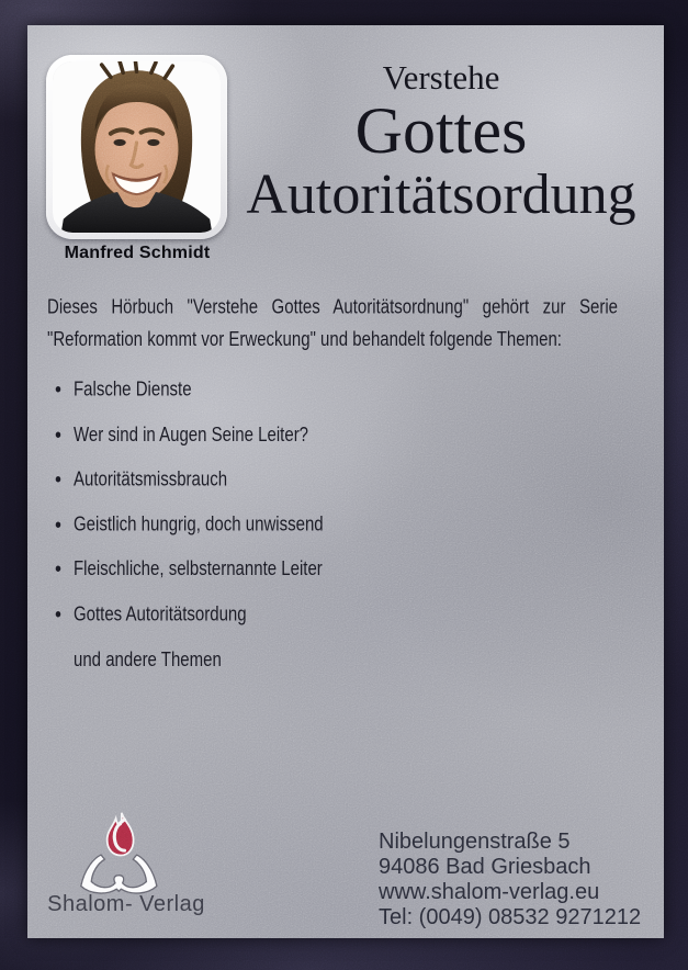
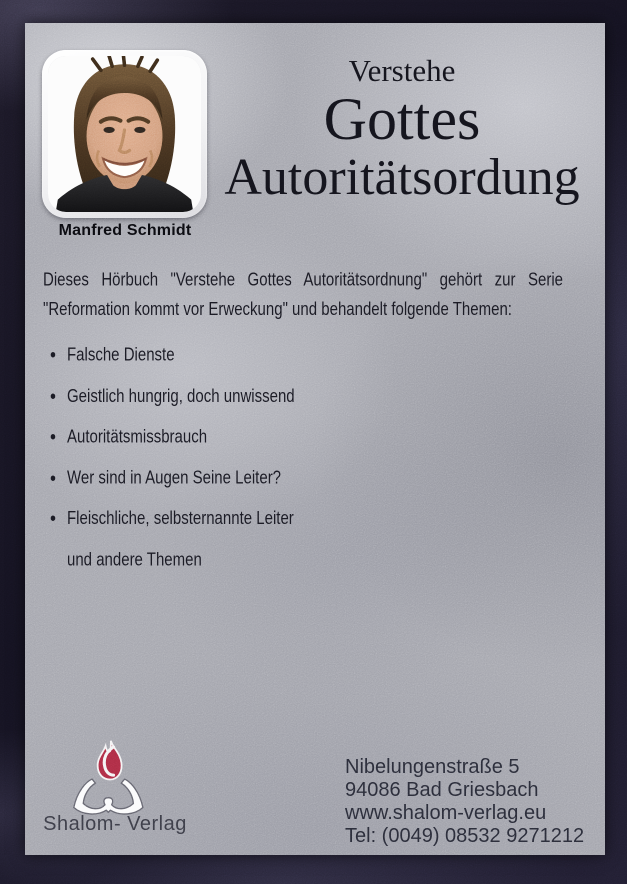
  Manfred Schmidt
  Verstehe
  Gottes
  Autoritätsordung
  Dieses Hörbuch "Verstehe Gottes Autoritätsordnung" gehört zur Serie
  "Reformation kommt vor Erweckung" und behandelt folgende Themen:
  Falsche Dienste
- Wer sind in Augen Seine Leiter?
+ Geistlich hungrig, doch unwissend
  Autoritätsmissbrauch
- Geistlich hungrig, doch unwissend
+ Wer sind in Augen Seine Leiter?
  Fleischliche, selbsternannte Leiter
- Gottes Autoritätsordung
  und andere Themen
  Shalom- Verlag
  Nibelungenstraße 5
  94086 Bad Griesbach
  www.shalom-verlag.eu
  Tel: (0049) 08532 9271212
